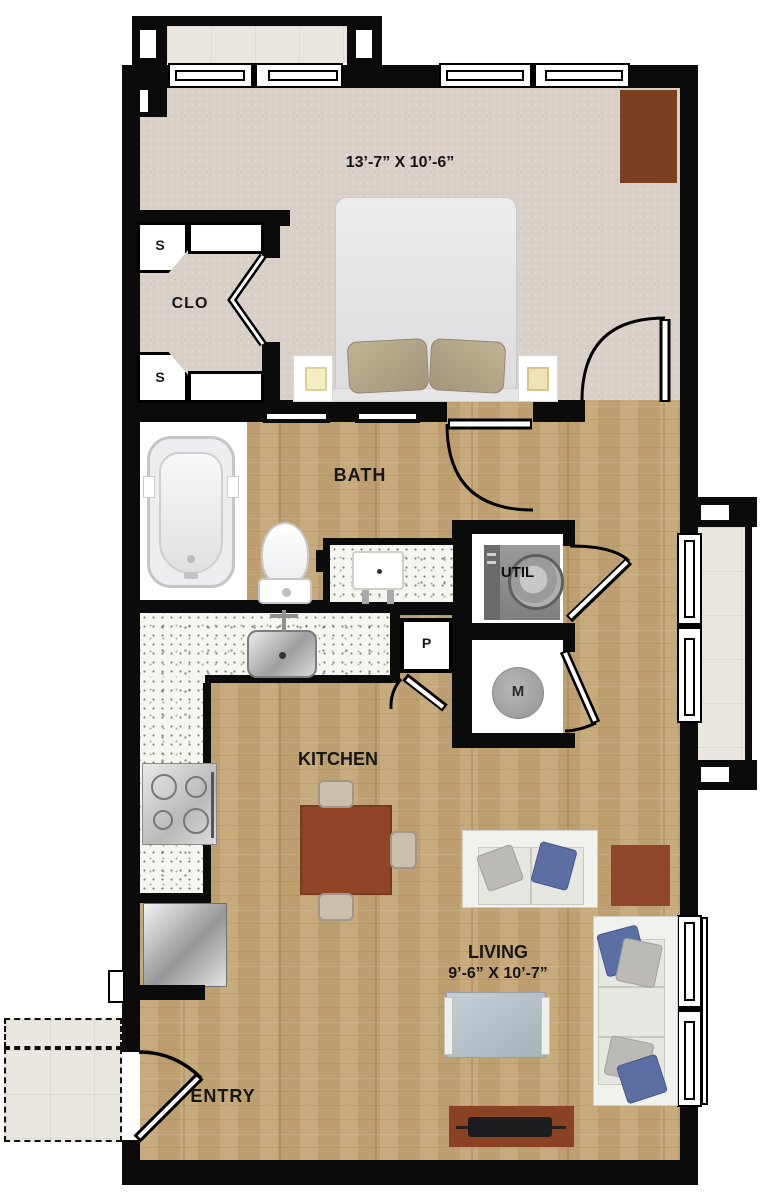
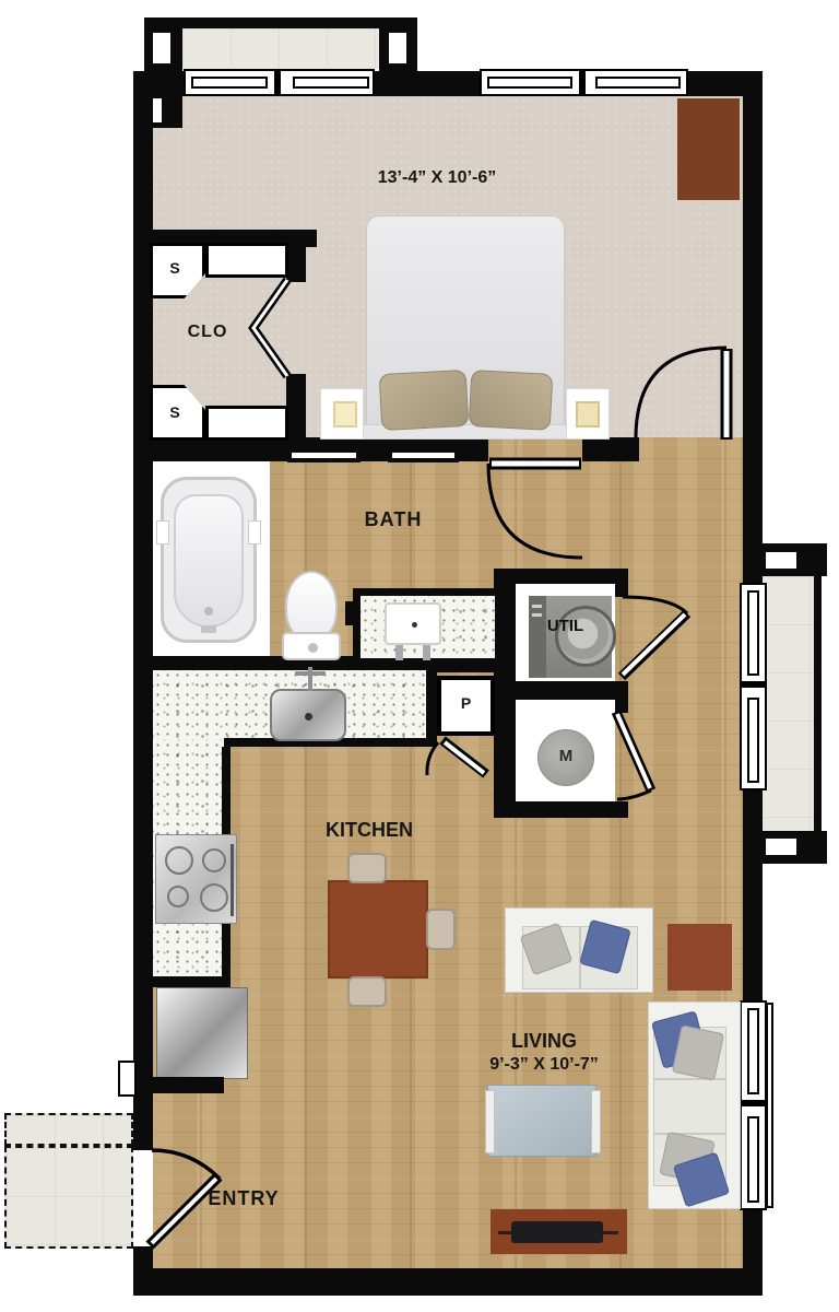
- 13’-7” X 10’-6”
+ 13’-4” X 10’-6”
  CLO
  S
  S
  BATH
  UTIL
  P
  M
  KITCHEN
  LIVING
- 9’-6” X 10’-7”
+ 9’-3” X 10’-7”
  ENTRY
